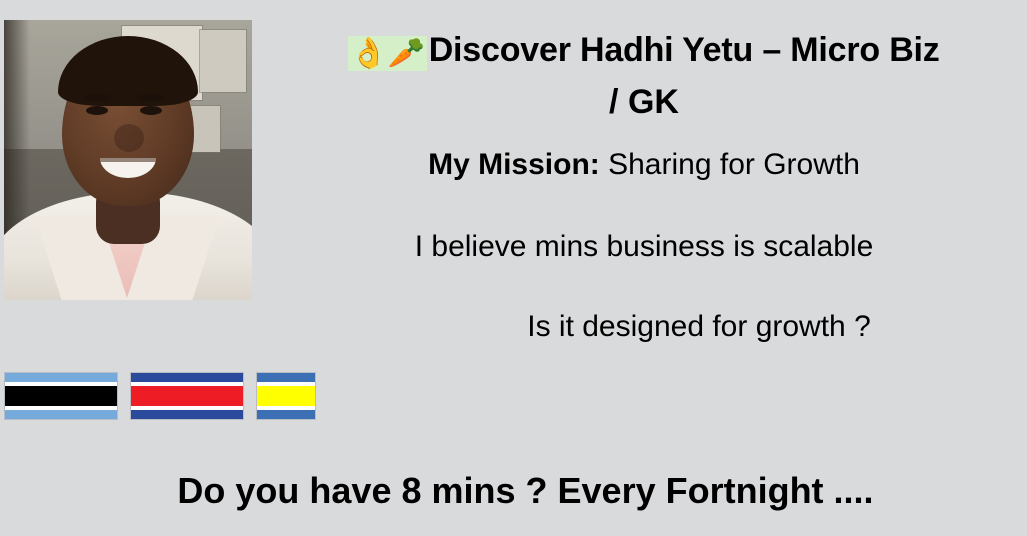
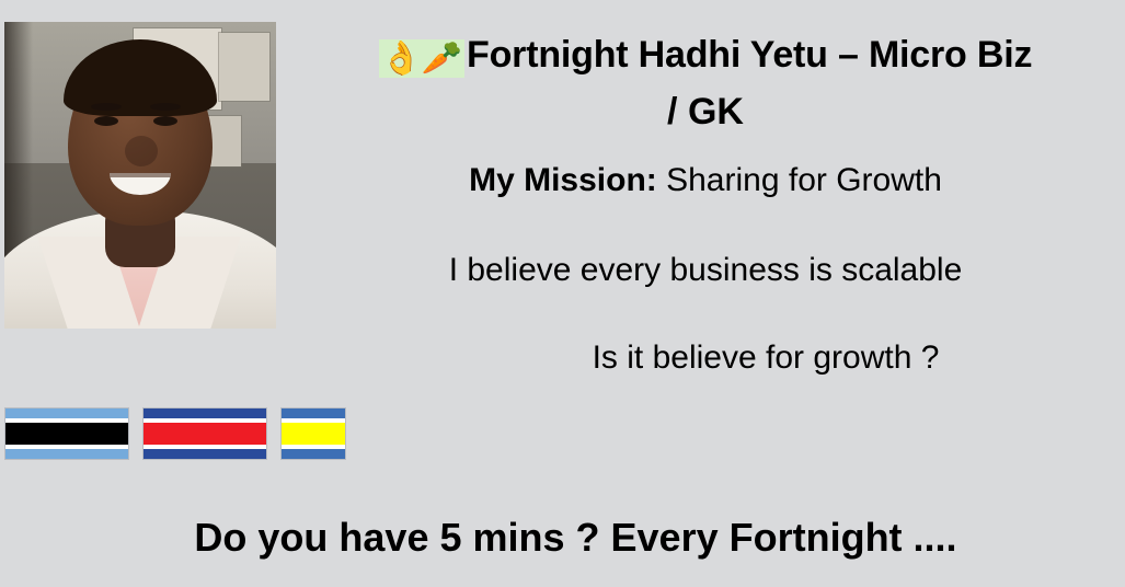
- 👌🥕 Discover Hadhi Yetu – Micro Biz
+ 👌🥕 Fortnight Hadhi Yetu – Micro Biz
  / GK
  My Mission: Sharing for Growth
- I believe mins business is scalable
+ I believe every business is scalable
- Is it designed for growth ?
+ Is it believe for growth ?
- Do you have 8 mins ? Every Fortnight ....
+ Do you have 5 mins ? Every Fortnight ....
